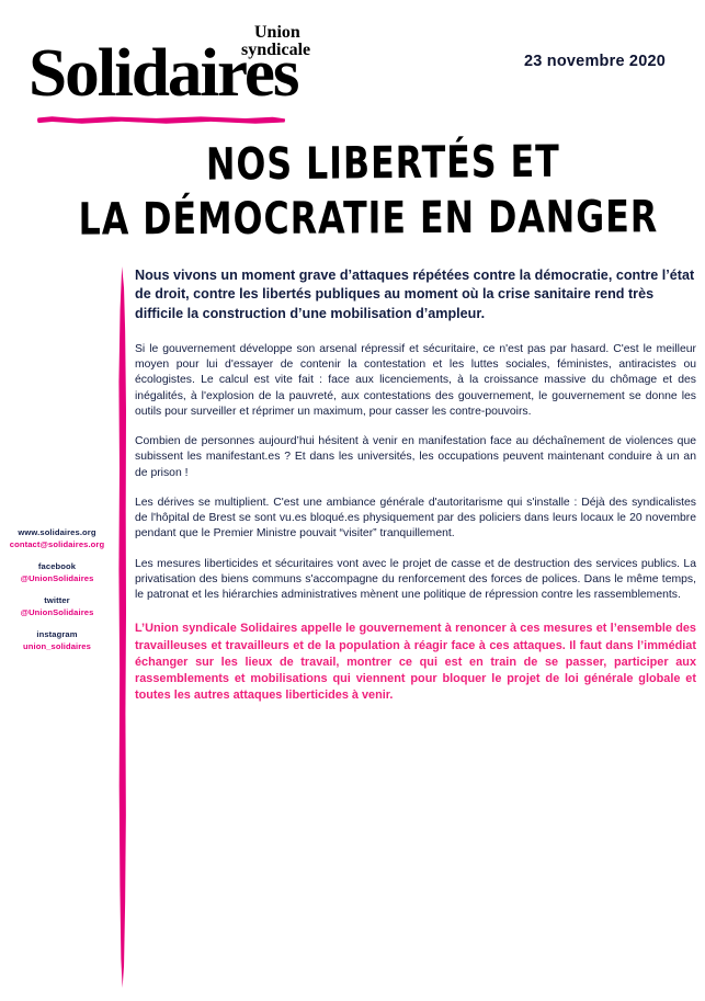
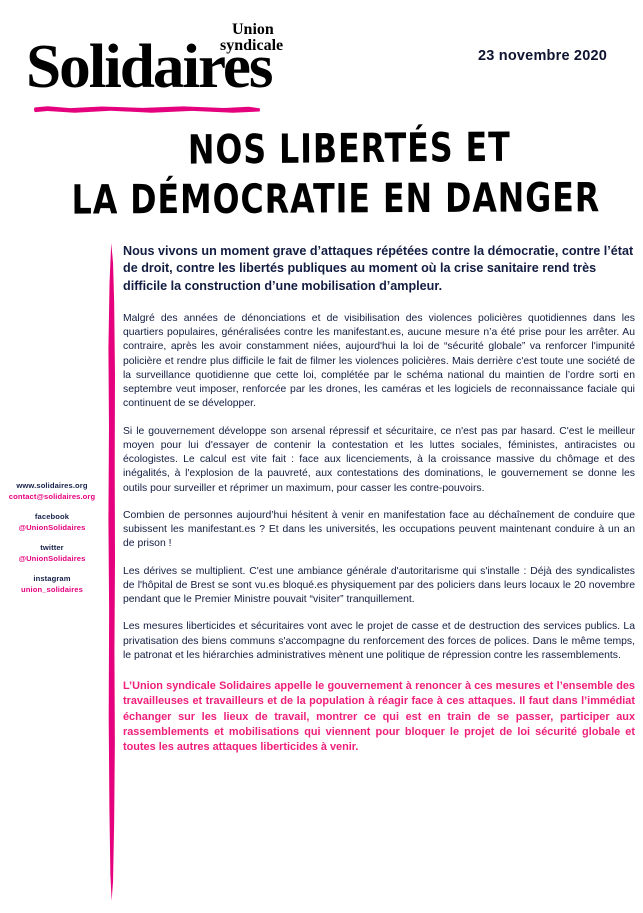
  Solidaires
  Union
  syndicale
  23 novembre 2020
  NOS LIBERTÉS ET
  LA DÉMOCRATIE EN DANGER
  www.solidaires.org
  contact@solidaires.org
  facebook
  @UnionSolidaires
  twitter
  @UnionSolidaires
  instagram
  union_solidaires
  Nous vivons un moment grave d’attaques répétées contre la démocratie, contre l’état de droit, contre les libertés publiques au moment où la crise sanitaire rend très difficile la construction d’une mobilisation d’ampleur.
+ Malgré des années de dénonciations et de visibilisation des violences policières quotidiennes dans les quartiers populaires, généralisées contre les manifestant.es, aucune mesure n’a été prise pour les arrêter. Au contraire, après les avoir constamment niées, aujourd'hui la loi de “sécurité globale” va renforcer l'impunité policière et rendre plus difficile le fait de filmer les violences policières. Mais derrière c'est toute une société de la surveillance quotidienne que cette loi, complétée par le schéma national du maintien de l’ordre sorti en septembre veut imposer, renforcée par les drones, les caméras et les logiciels de reconnaissance faciale qui continuent de se développer.
- Si le gouvernement développe son arsenal répressif et sécuritaire, ce n'est pas par hasard. C'est le meilleur moyen pour lui d'essayer de contenir la contestation et les luttes sociales, féministes, antiracistes ou écologistes. Le calcul est vite fait : face aux licenciements, à la croissance massive du chômage et des inégalités, à l'explosion de la pauvreté, aux contestations des gouvernement, le gouvernement se donne les outils pour surveiller et réprimer un maximum, pour casser les contre-pouvoirs.
+ Si le gouvernement développe son arsenal répressif et sécuritaire, ce n'est pas par hasard. C'est le meilleur moyen pour lui d'essayer de contenir la contestation et les luttes sociales, féministes, antiracistes ou écologistes. Le calcul est vite fait : face aux licenciements, à la croissance massive du chômage et des inégalités, à l'explosion de la pauvreté, aux contestations des dominations, le gouvernement se donne les outils pour surveiller et réprimer un maximum, pour casser les contre-pouvoirs.
- Combien de personnes aujourd’hui hésitent à venir en manifestation face au déchaînement de violences que subissent les manifestant.es ? Et dans les universités, les occupations peuvent maintenant conduire à un an de prison !
+ Combien de personnes aujourd’hui hésitent à venir en manifestation face au déchaînement de conduire que subissent les manifestant.es ? Et dans les universités, les occupations peuvent maintenant conduire à un an de prison !
  Les dérives se multiplient. C'est une ambiance générale d'autoritarisme qui s'installe : Déjà des syndicalistes de l'hôpital de Brest se sont vu.es bloqué.es physiquement par des policiers dans leurs locaux le 20 novembre pendant que le Premier Ministre pouvait “visiter” tranquillement.
  Les mesures liberticides et sécuritaires vont avec le projet de casse et de destruction des services publics. La privatisation des biens communs s'accompagne du renforcement des forces de polices. Dans le même temps, le patronat et les hiérarchies administratives mènent une politique de répression contre les rassemblements.
- L’Union syndicale Solidaires appelle le gouvernement à renoncer à ces mesures et l’ensemble des travailleuses et travailleurs et de la population à réagir face à ces attaques. Il faut dans l’immédiat échanger sur les lieux de travail, montrer ce qui est en train de se passer, participer aux rassemblements et mobilisations qui viennent pour bloquer le projet de loi générale globale et toutes les autres attaques liberticides à venir.
+ L’Union syndicale Solidaires appelle le gouvernement à renoncer à ces mesures et l’ensemble des travailleuses et travailleurs et de la population à réagir face à ces attaques. Il faut dans l’immédiat échanger sur les lieux de travail, montrer ce qui est en train de se passer, participer aux rassemblements et mobilisations qui viennent pour bloquer le projet de loi sécurité globale et toutes les autres attaques liberticides à venir.
